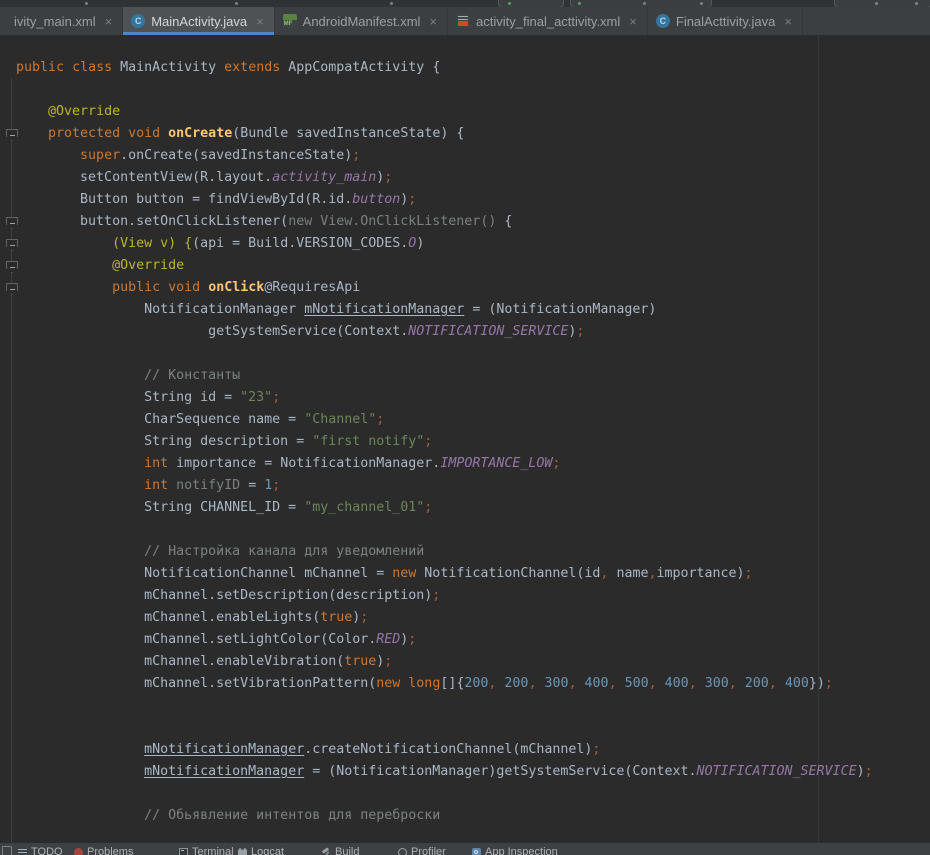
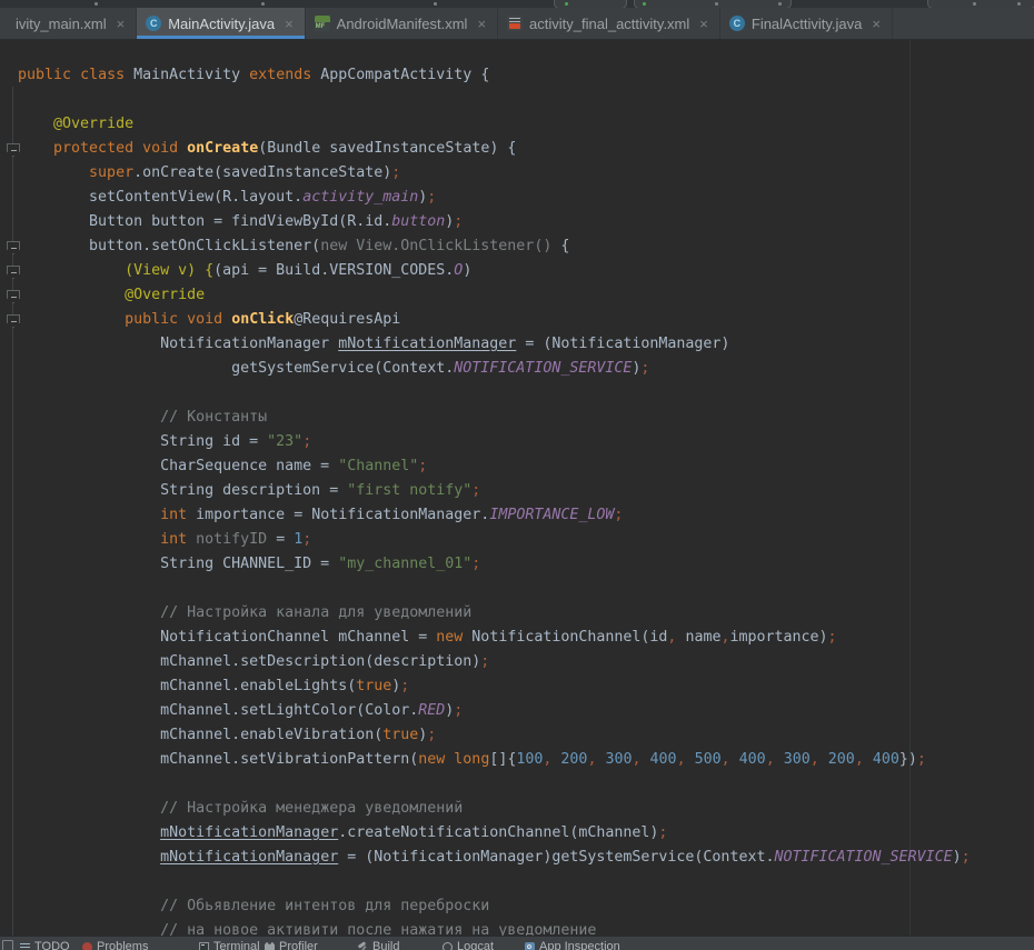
  ivity_main.xml
  ×
  C
  MainActivity.java
  ×
  AndroidManifest.xml
  ×
  activity_final_acttivity.xml
  ×
  C
  FinalActtivity.java
  ×
  public class MainActivity extends AppCompatActivity {
  @Override
  protected void onCreate(Bundle savedInstanceState) {
  super.onCreate(savedInstanceState);
  setContentView(R.layout.activity_main);
  Button button = findViewById(R.id.button);
  button.setOnClickListener(new View.OnClickListener() {
  (View v) {(api = Build.VERSION_CODES.O)
  @Override
  public void onClick@RequiresApi
  NotificationManager mNotificationManager = (NotificationManager)
  getSystemService(Context.NOTIFICATION_SERVICE);
  // Константы
  String id = "23";
  CharSequence name = "Channel";
  String description = "first notify";
  int importance = NotificationManager.IMPORTANCE_LOW;
  int notifyID = 1;
  String CHANNEL_ID = "my_channel_01";
  // Настройка канала для уведомлений
  NotificationChannel mChannel = new NotificationChannel(id, name,importance);
  mChannel.setDescription(description);
  mChannel.enableLights(true);
  mChannel.setLightColor(Color.RED);
  mChannel.enableVibration(true);
- mChannel.setVibrationPattern(new long[]{200, 200, 300, 400, 500, 400, 300, 200, 400});
+ mChannel.setVibrationPattern(new long[]{100, 200, 300, 400, 500, 400, 300, 200, 400});
+ // Настройка менеджера уведомлений
  mNotificationManager.createNotificationChannel(mChannel);
  mNotificationManager = (NotificationManager)getSystemService(Context.NOTIFICATION_SERVICE);
  // Обьявление интентов для переброски
+ // на новое активити после нажатия на уведомление
  TODO
  Problems
  Terminal
- Logcat
+ Profiler
  Build
- Profiler
+ Logcat
  App Inspection
